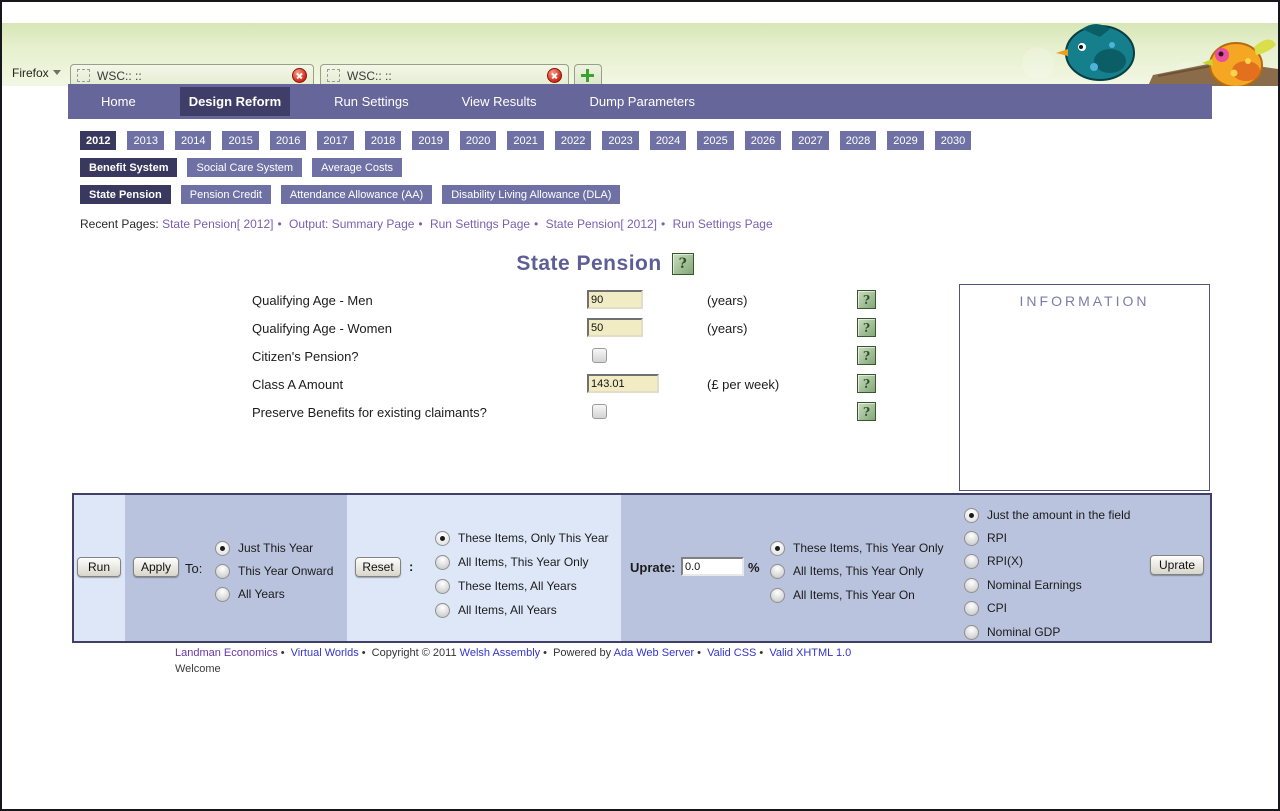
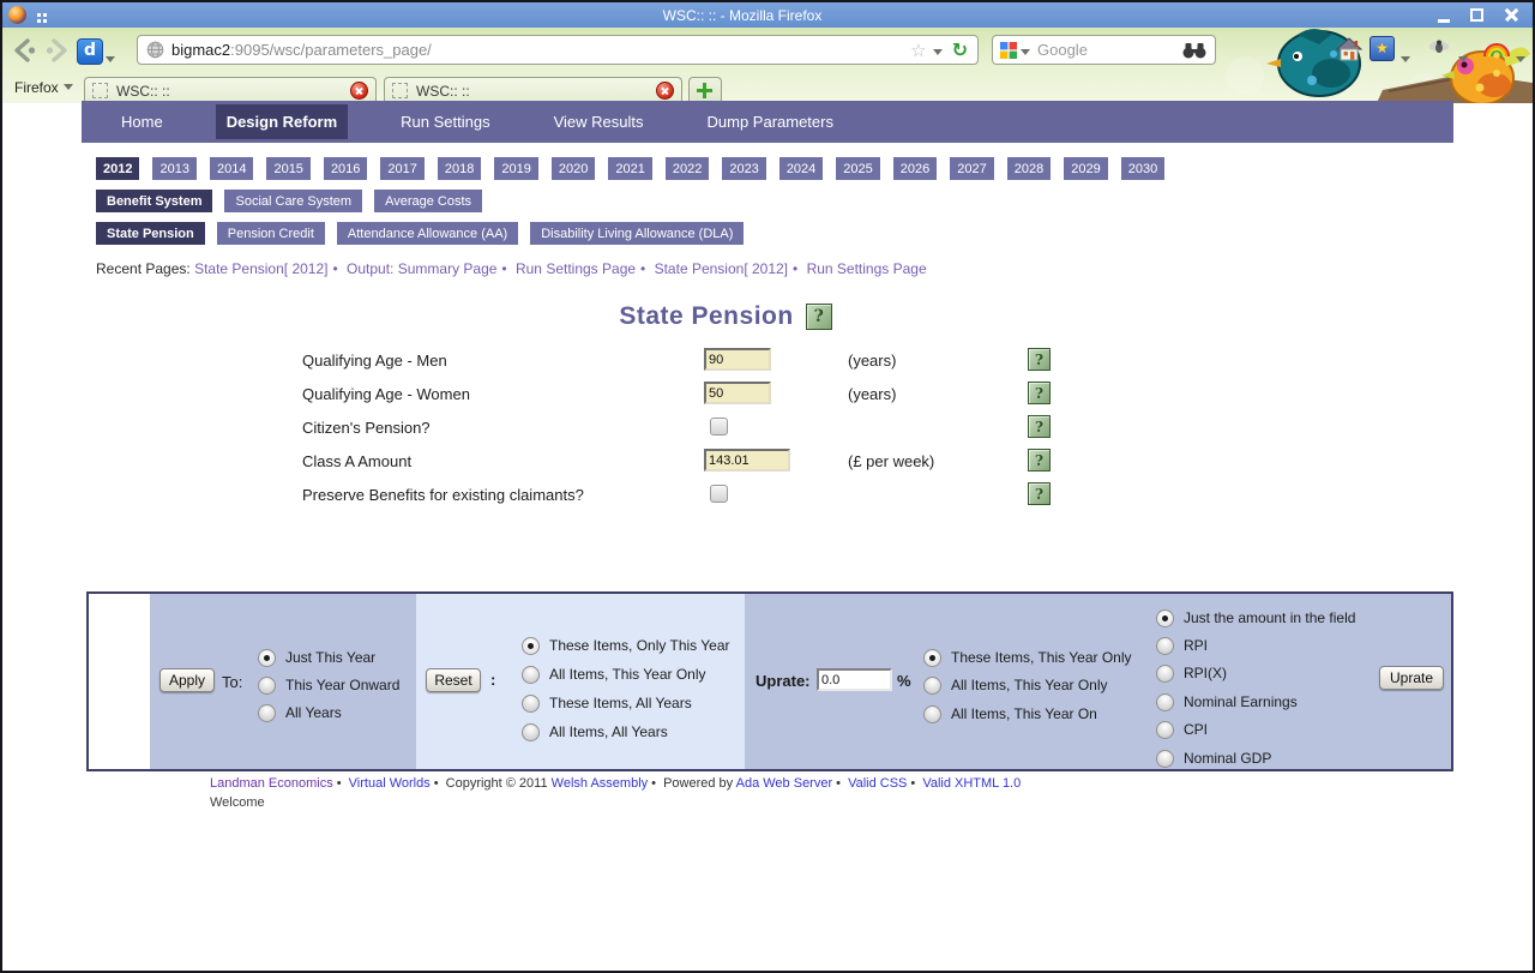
+ WSC:: :: - Mozilla Firefox
+ d
+ bigmac2
+ :9095/wsc/parameters_page/
+ ☆
+ ↻
+ Google
+ ★
  Firefox
  WSC:: ::
  WSC:: ::
  Home
  Design Reform
  Run Settings
  View Results
  Dump Parameters
  2012
  2013
  2014
  2015
  2016
  2017
  2018
  2019
  2020
  2021
  2022
  2023
  2024
  2025
  2026
  2027
  2028
  2029
  2030
  Benefit System
  Social Care System
  Average Costs
  State Pension
  Pension Credit
  Attendance Allowance (AA)
  Disability Living Allowance (DLA)
  Recent Pages: State Pension[ 2012] • Output: Summary Page • Run Settings Page • State Pension[ 2012] • Run Settings Page
  State Pension ?
  Qualifying Age - Men
  90
  (years)
  ?
  Qualifying Age - Women
  50
  (years)
  ?
  Citizen's Pension?
  ?
  Class A Amount
  143.01
  (£ per week)
  ?
  Preserve Benefits for existing claimants?
  ?
- INFORMATION
- Run
  Apply
  To:
  Just This Year
  This Year Onward
  All Years
  Reset
  :
  These Items, Only This Year
  All Items, This Year Only
  These Items, All Years
  All Items, All Years
  Uprate:
  0.0
  %
  These Items, This Year Only
  All Items, This Year Only
  All Items, This Year On
  Just the amount in the field
  RPI
  RPI(X)
  Nominal Earnings
  CPI
  Nominal GDP
  Uprate
  Landman Economics • Virtual Worlds • Copyright © 2011 Welsh Assembly • Powered by Ada Web Server • Valid CSS • Valid XHTML 1.0
  Welcome
